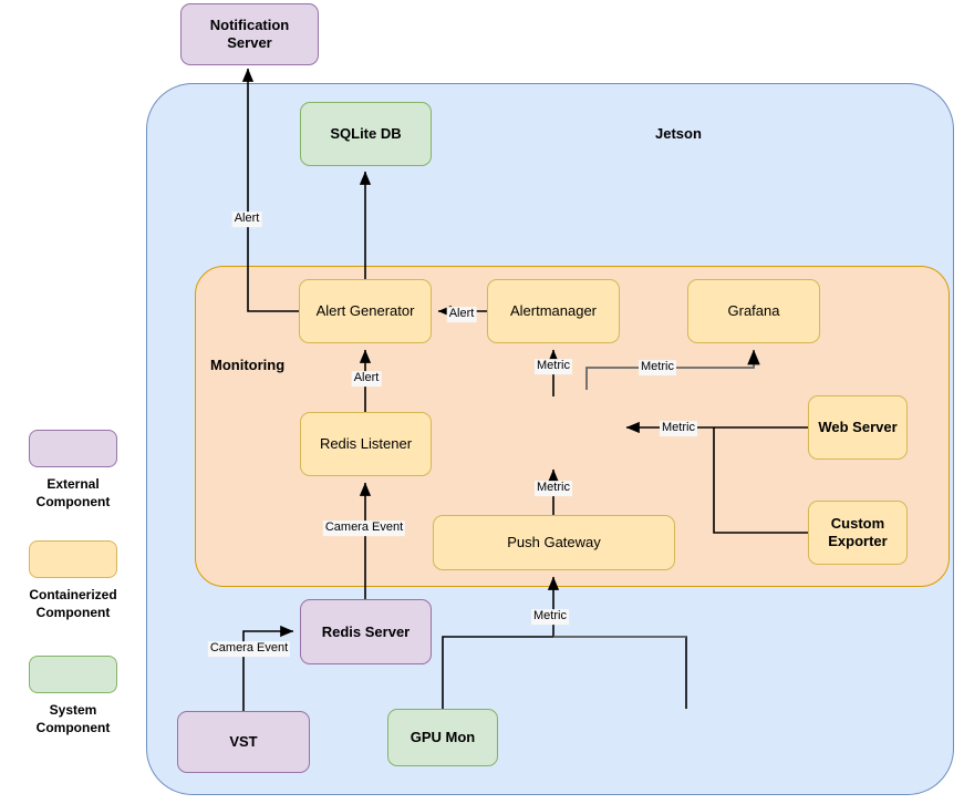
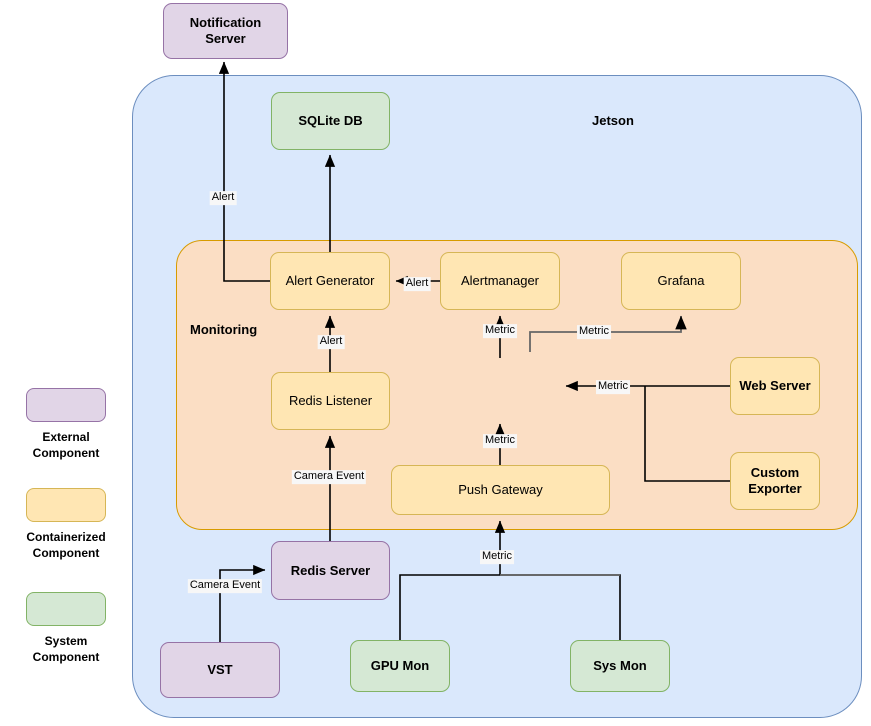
  Jetson
  Monitoring
  Notification Server
  SQLite DB
  Alert Generator
  Alertmanager
  Grafana
  Redis Listener
  Web Server
  Push Gateway
  Custom Exporter
  Redis Server
  VST
  GPU Mon
+ Sys Mon
  Alert
  Alert
  Alert
  Metric
  Metric
  Metric
  Metric
  Camera Event
  Metric
  Camera Event
  External
  Component
  Containerized
  Component
  System
  Component
